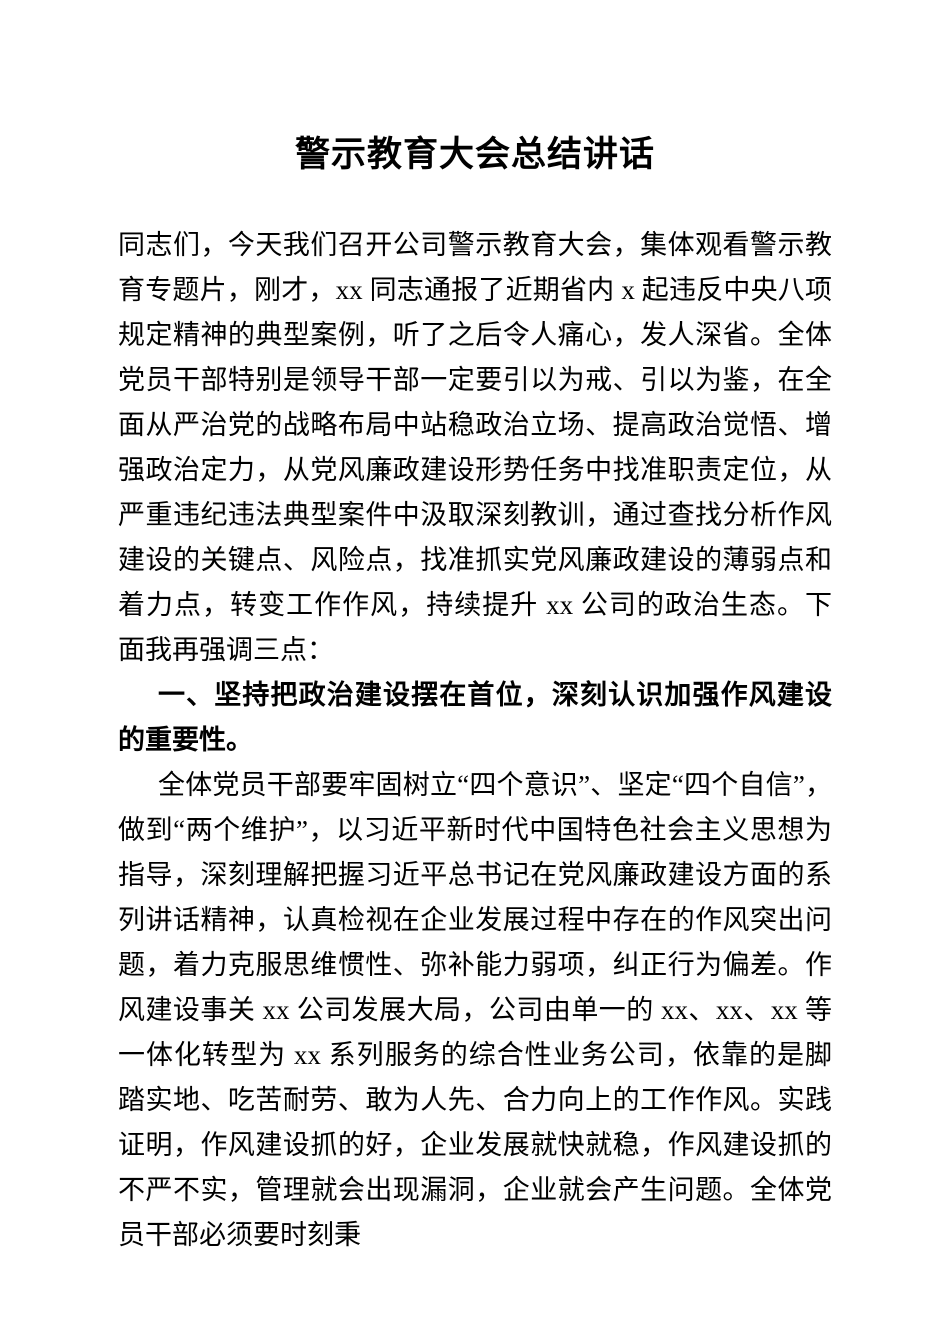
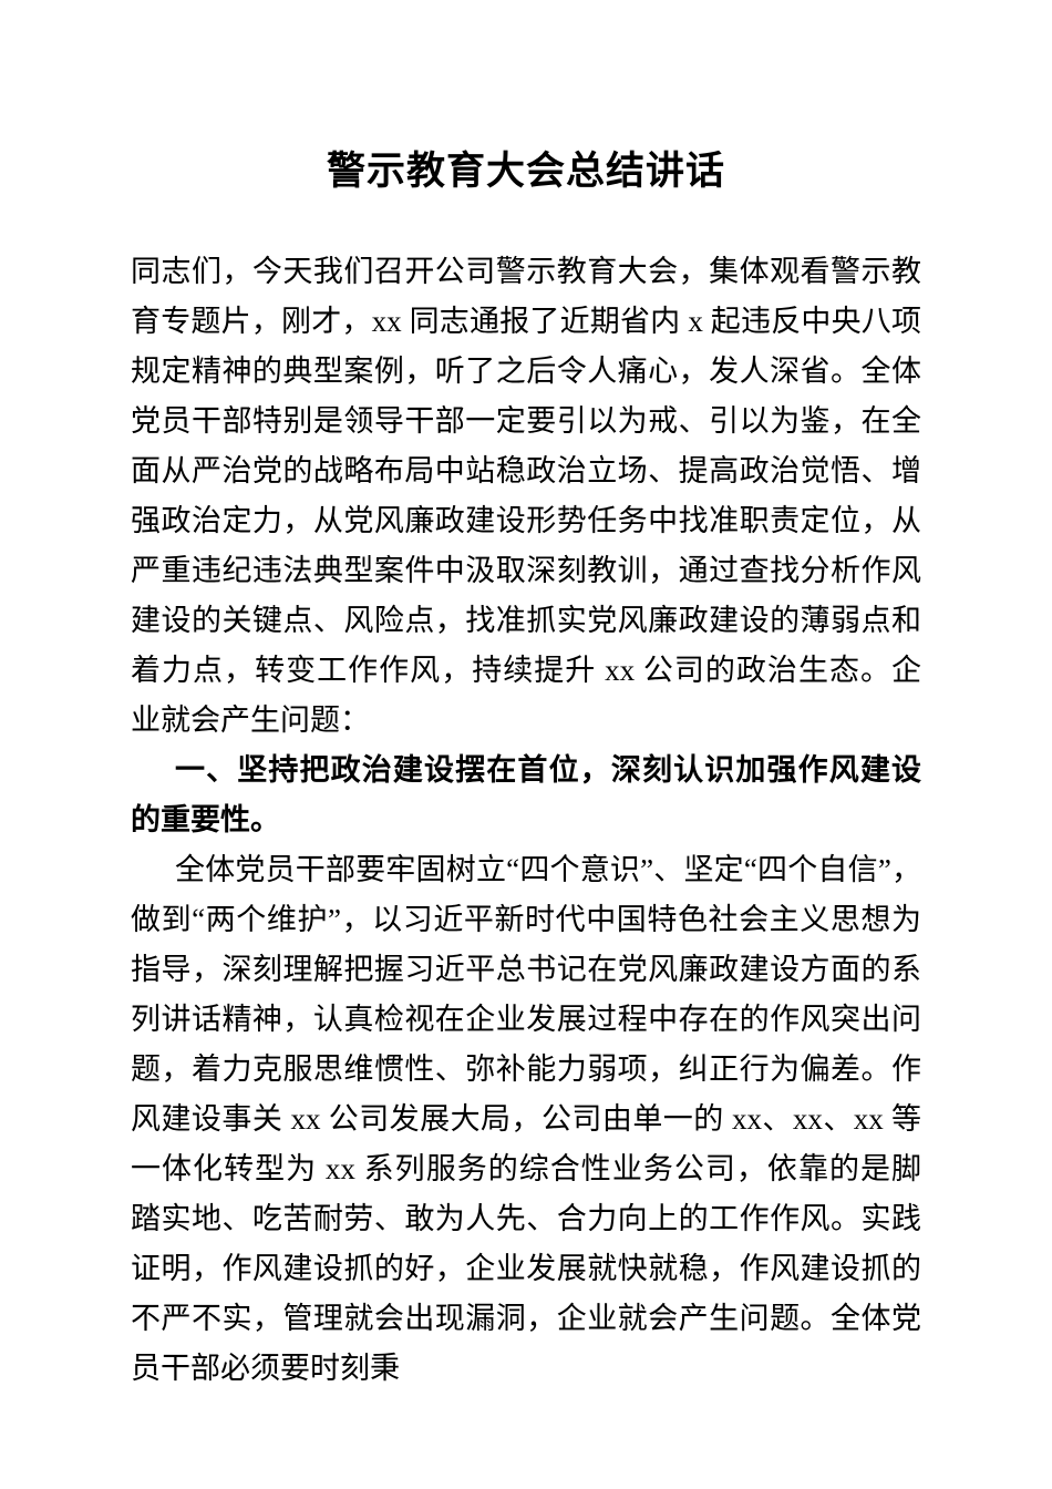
  警示教育大会总结讲话
- 同志们，今天我们召开公司警示教育大会，集体观看警示教育专题片，刚才，xx 同志通报了近期省内 x 起违反中央八项规定精神的典型案例，听了之后令人痛心，发人深省。全体党员干部特别是领导干部一定要引以为戒、引以为鉴，在全面从严治党的战略布局中站稳政治立场、提高政治觉悟、增强政治定力，从党风廉政建设形势任务中找准职责定位，从严重违纪违法典型案件中汲取深刻教训，通过查找分析作风建设的关键点、风险点，找准抓实党风廉政建设的薄弱点和着力点，转变工作作风，持续提升 xx 公司的政治生态。下面我再强调三点：
+ 同志们，今天我们召开公司警示教育大会，集体观看警示教育专题片，刚才，xx 同志通报了近期省内 x 起违反中央八项规定精神的典型案例，听了之后令人痛心，发人深省。全体党员干部特别是领导干部一定要引以为戒、引以为鉴，在全面从严治党的战略布局中站稳政治立场、提高政治觉悟、增强政治定力，从党风廉政建设形势任务中找准职责定位，从严重违纪违法典型案件中汲取深刻教训，通过查找分析作风建设的关键点、风险点，找准抓实党风廉政建设的薄弱点和着力点，转变工作作风，持续提升 xx 公司的政治生态。企业就会产生问题：
  一、坚持把政治建设摆在首位，深刻认识加强作风建设的重要性。
  全体党员干部要牢固树立“四个意识”、坚定“四个自信”，做到“两个维护”，以习近平新时代中国特色社会主义思想为指导，深刻理解把握习近平总书记在党风廉政建设方面的系列讲话精神，认真检视在企业发展过程中存在的作风突出问题，着力克服思维惯性、弥补能力弱项，纠正行为偏差。作风建设事关 xx 公司发展大局，公司由单一的 xx、xx、xx 等一体化转型为 xx 系列服务的综合性业务公司，依靠的是脚踏实地、吃苦耐劳、敢为人先、合力向上的工作作风。实践证明，作风建设抓的好，企业发展就快就稳，作风建设抓的不严不实，管理就会出现漏洞，企业就会产生问题。全体党员干部必须要时刻秉
